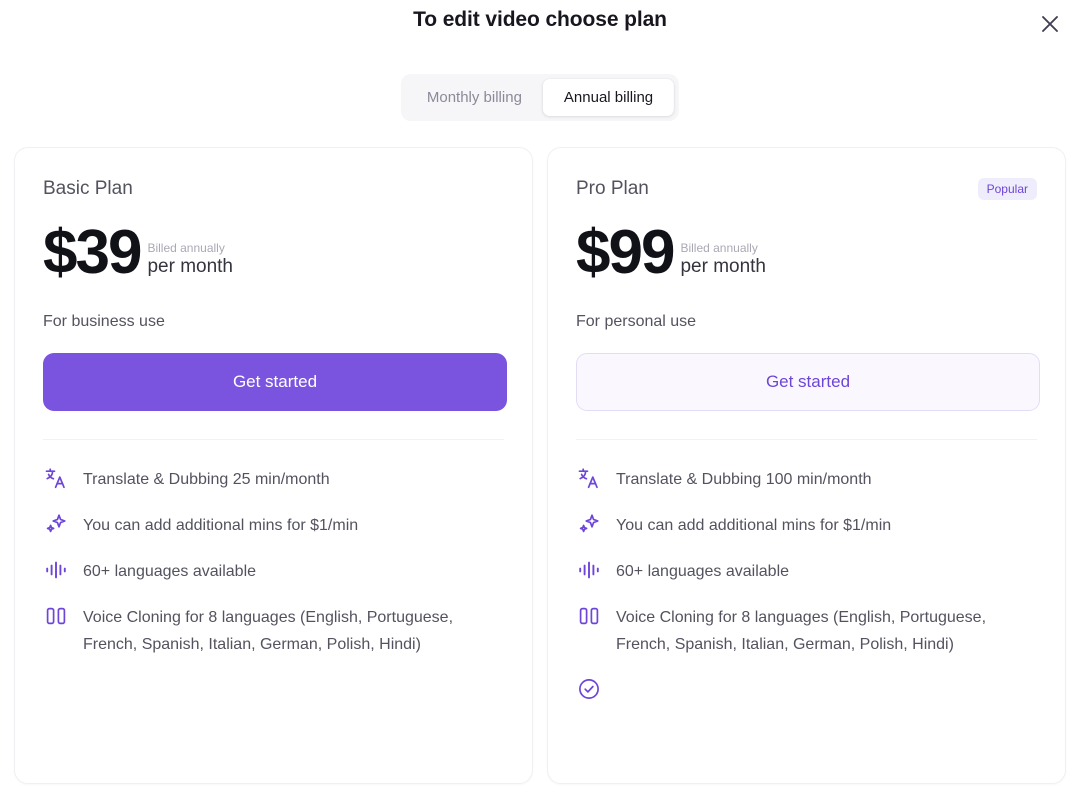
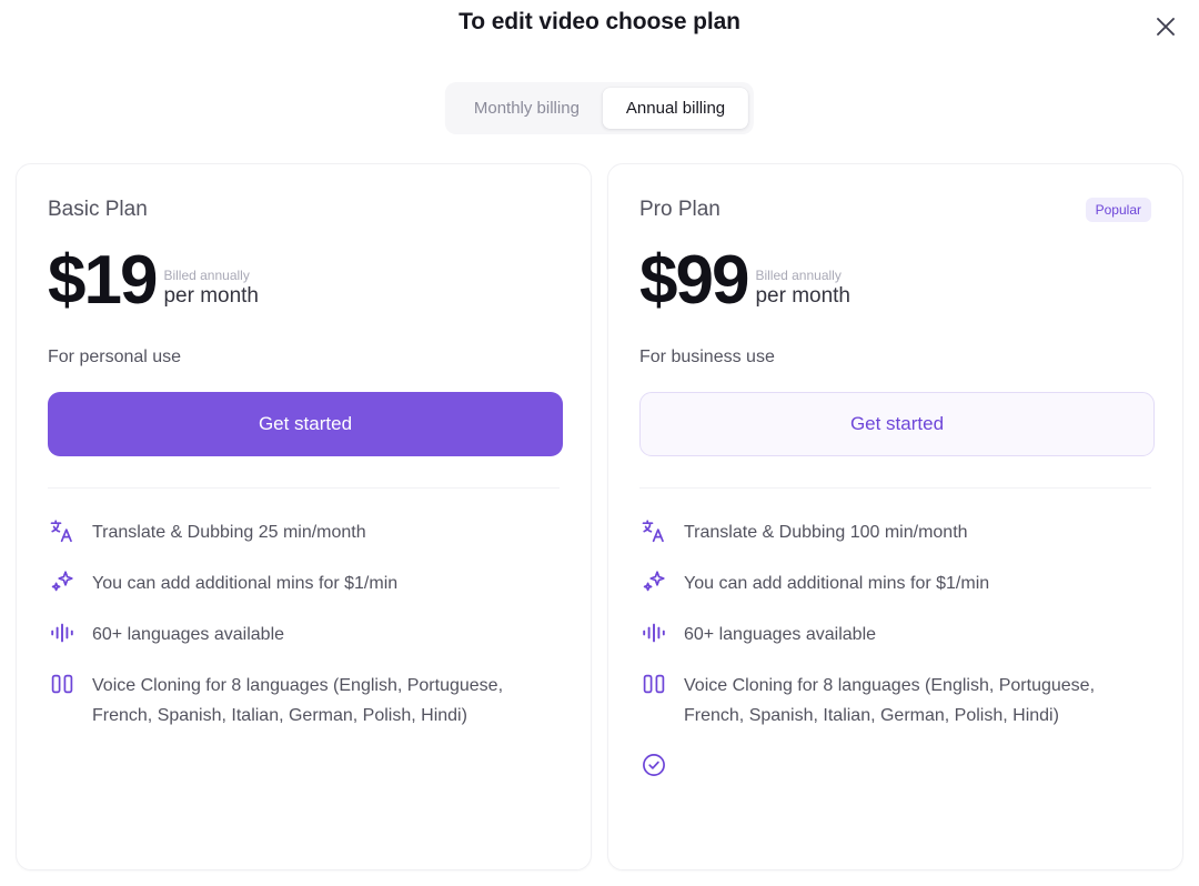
  To edit video choose plan
  Monthly billing
  Annual billing
  Basic Plan
- $39
+ $19
  Billed annually
  per month
- For business use
+ For personal use
  Get started
  Translate & Dubbing 25 min/month
  You can add additional mins for $1/min
  60+ languages available
  Voice Cloning for 8 languages (English, Portuguese, French, Spanish, Italian, German, Polish, Hindi)
  Pro Plan
  Popular
  $99
  Billed annually
  per month
- For personal use
+ For business use
  Get started
  Translate & Dubbing 100 min/month
  You can add additional mins for $1/min
  60+ languages available
  Voice Cloning for 8 languages (English, Portuguese, French, Spanish, Italian, German, Polish, Hindi)
